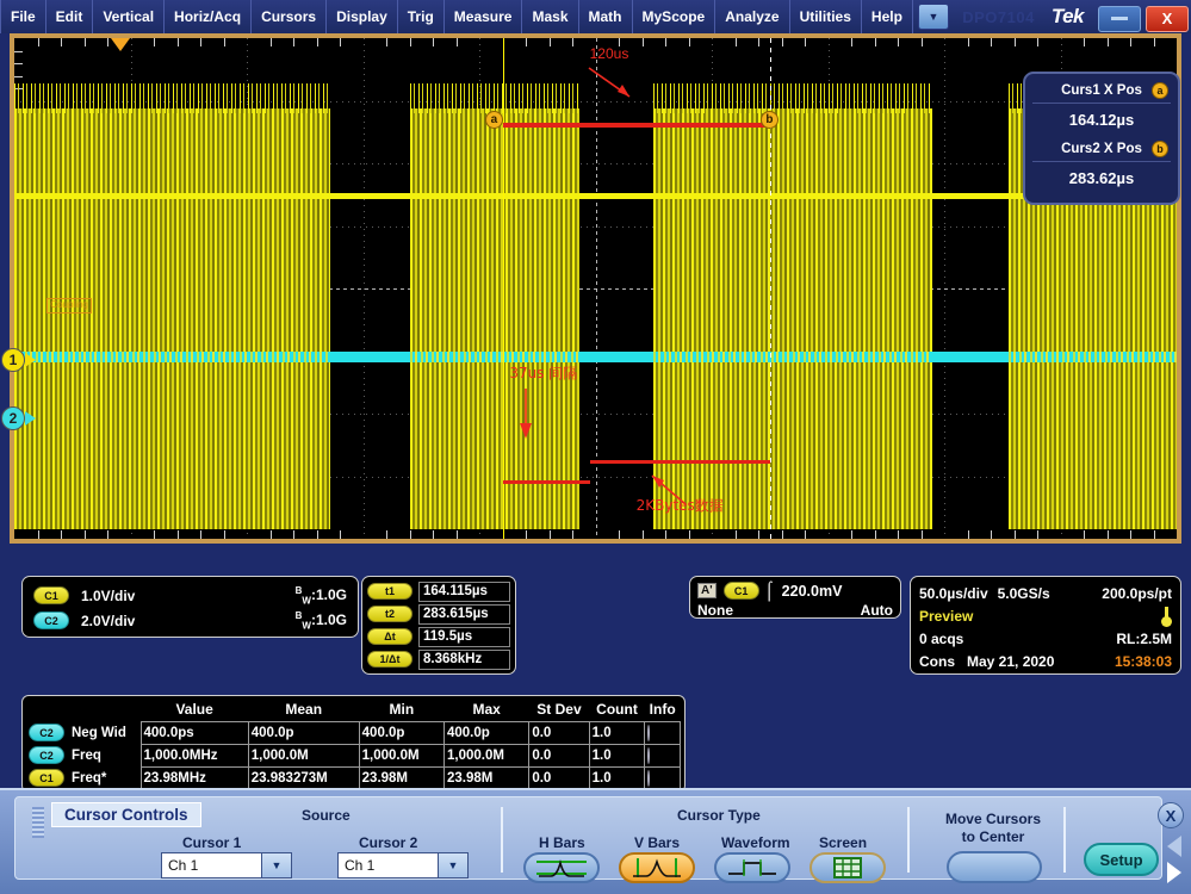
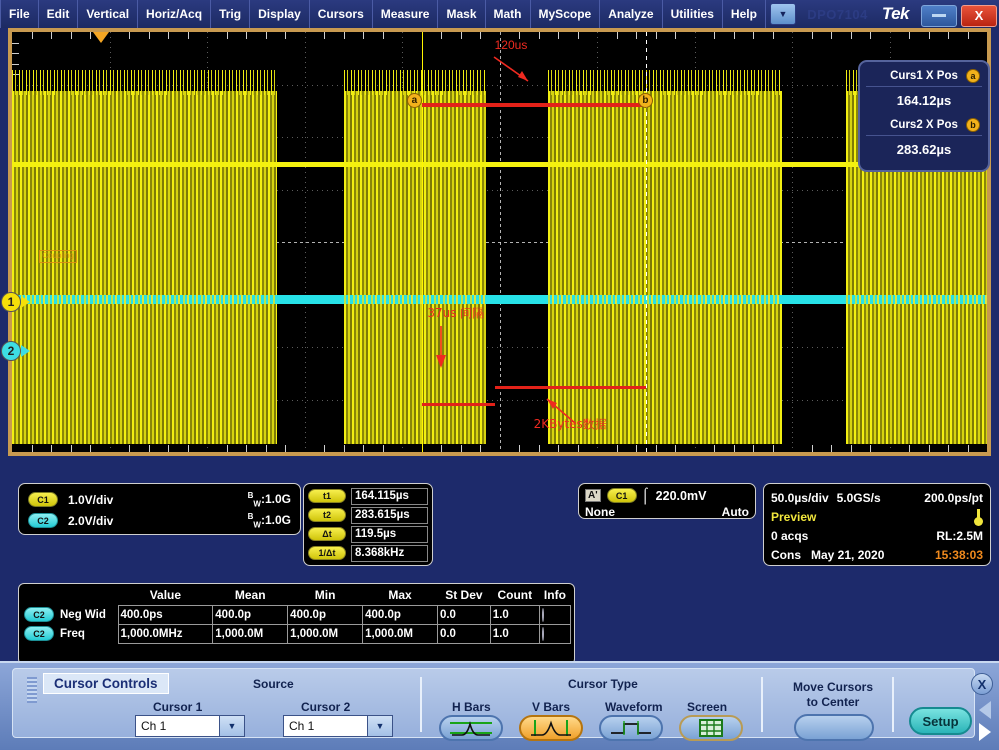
  File
  Edit
  Vertical
  Horiz/Acq
- Cursors
+ Trig
  Display
- Trig
+ Cursors
  Measure
  Mask
  Math
  MyScope
  Analyze
  Utilities
  Help
  ▼
  DPO7104
  Tek
  X
  Coupling
  a
  b
  120us
  37us 间隔
  2KBytes数据
  1
  2
  Curs1 X Pos
  a
  164.12µs
  Curs2 X Pos
  b
  283.62µs
  C1
  1.0V/div
  BW:1.0G
  C2
  2.0V/div
  BW:1.0G
  t1
  164.115µs
  t2
  283.615µs
  Δt
  119.5µs
  1/Δt
  8.368kHz
  A'
  C1
  ⌠
  220.0mV
  None
  Auto
  50.0µs/div
  5.0GS/s
  200.0ps/pt
  Preview
  0 acqs
  RL:2.5M
  Cons
  May 21, 2020
  15:38:03
  		Value	Mean	Min	Max	St Dev	Count	Info
  C2	Neg Wid	400.0ps	400.0p	400.0p	400.0p	0.0	1.0
  C2	Freq	1,000.0MHz	1,000.0M	1,000.0M	1,000.0M	0.0	1.0
- C1	Freq*	23.98MHz	23.983273M	23.98M	23.98M	0.0	1.0
  Cursor Controls
  Source
  Cursor 1
  Ch 1
  ▼
  Cursor 2
  Ch 1
  ▼
  Cursor Type
  H Bars
  V Bars
  Waveform
  Screen
  Move Cursors
  to Center
  Setup
  X
